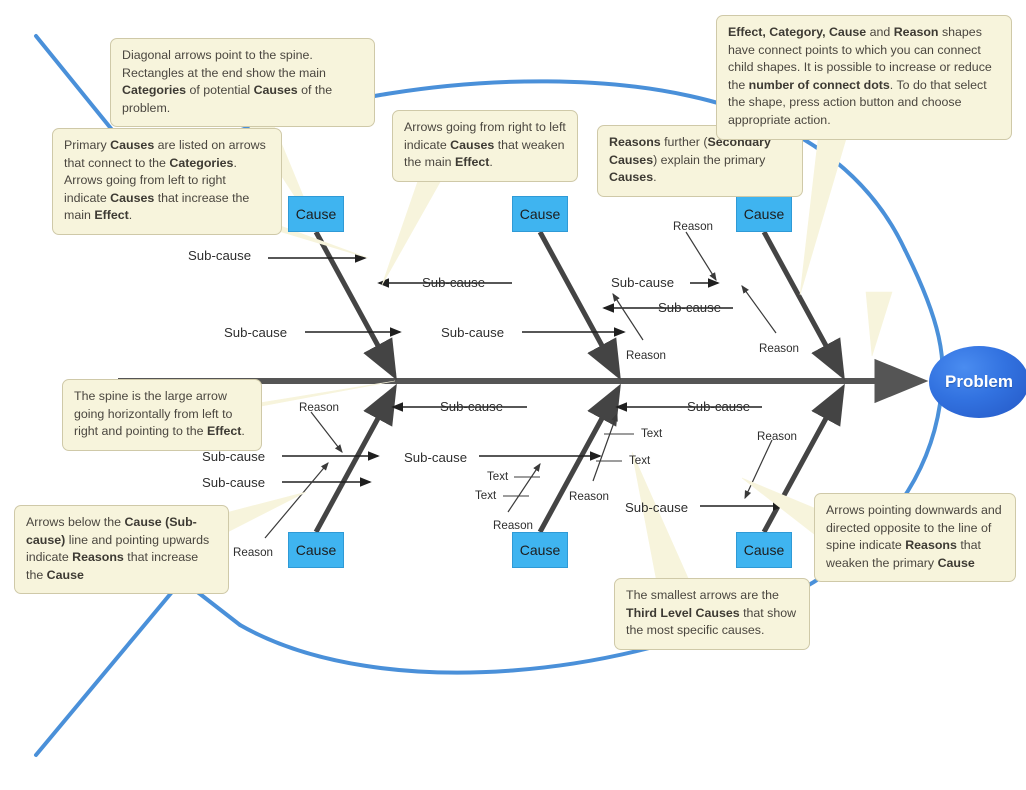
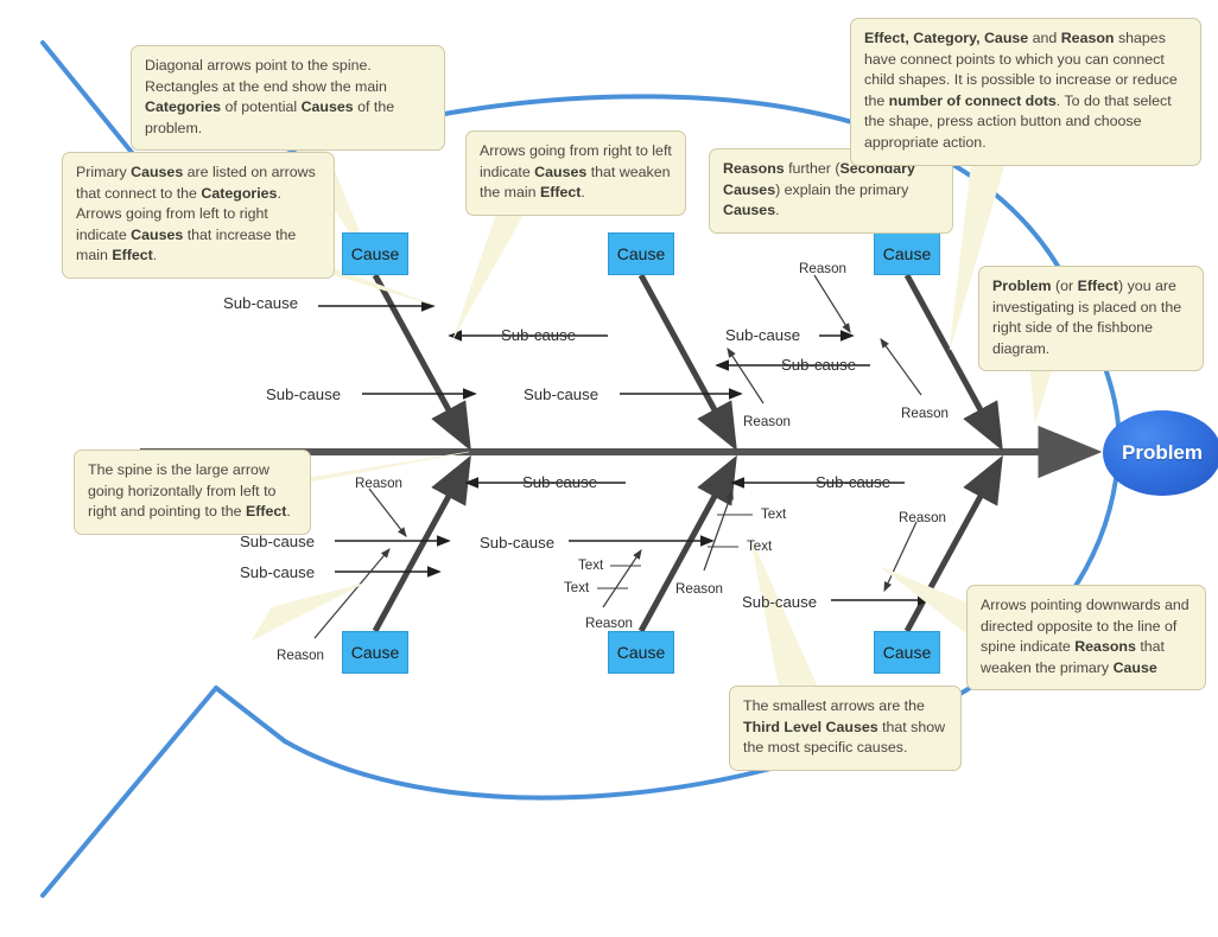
  Problem
  Cause
  Cause
  Cause
  Cause
  Cause
  Cause
  Sub-cause
  Sub-cause
  Sub-cause
  Sub-cause
  Sub-cause
  Sub-cause
  Sub-cause
  Sub-cause
  Sub-cause
  Sub-cause
  Sub-cause
  Sub-cause
  Reason
  Reason
  Reason
  Reason
  Reason
  Reason
  Reason
  Reason
  Text
  Text
  Text
  Text
  Diagonal arrows point to the spine. Rectangles at the end show the main Categories of potential Causes of the problem.
  Primary Causes are listed on arrows that connect to the Categories. Arrows going from left to right indicate Causes that increase the main Effect.
  Arrows going from right to left indicate Causes that weaken the main Effect.
  Reasons further (Secondary Causes) explain the primary Causes.
  Effect, Category, Cause and Reason shapes have connect points to which you can connect child shapes. It is possible to increase or reduce the number of connect dots. To do that select the shape, press action button and choose appropriate action.
+ Problem (or Effect) you are investigating is placed on the right side of the fishbone diagram.
  The spine is the large arrow going horizontally from left to right and pointing to the Effect.
- Arrows below the Cause (Sub-cause) line and pointing upwards indicate Reasons that increase the Cause
  The smallest arrows are the Third Level Causes that show the most specific causes.
  Arrows pointing downwards and directed opposite to the line of spine indicate Reasons that weaken the primary Cause
